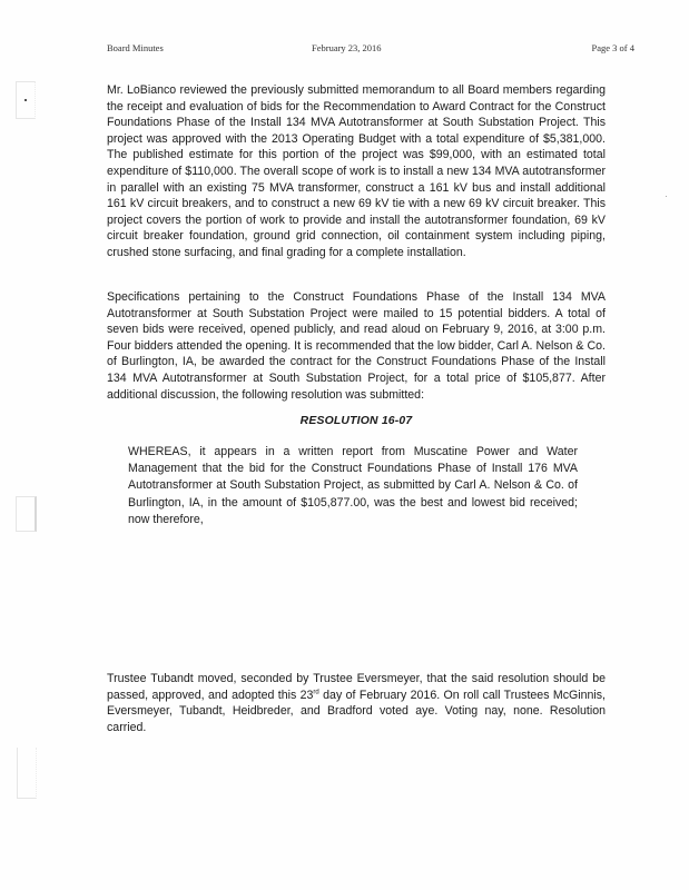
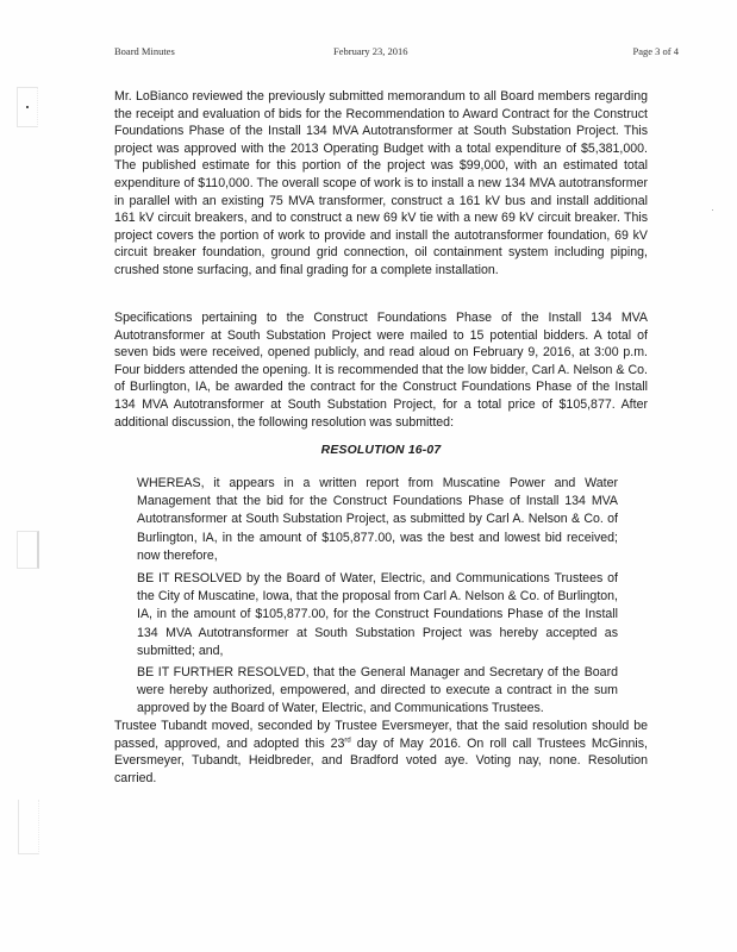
  Board Minutes
  February 23, 2016
  Page 3 of 4
  Mr. LoBianco reviewed the previously submitted memorandum to all Board members regarding the receipt and evaluation of bids for the Recommendation to Award Contract for the Construct Foundations Phase of the Install 134 MVA Autotransformer at South Substation Project. This project was approved with the 2013 Operating Budget with a total expenditure of $5,381,000. The published estimate for this portion of the project was $99,000, with an estimated total expenditure of $110,000. The overall scope of work is to install a new 134 MVA autotransformer in parallel with an existing 75 MVA transformer, construct a 161 kV bus and install additional 161 kV circuit breakers, and to construct a new 69 kV tie with a new 69 kV circuit breaker. This project covers the portion of work to provide and install the autotransformer foundation, 69 kV circuit breaker foundation, ground grid connection, oil containment system including piping, crushed stone surfacing, and final grading for a complete installation.
  Specifications pertaining to the Construct Foundations Phase of the Install 134 MVA Autotransformer at South Substation Project were mailed to 15 potential bidders. A total of seven bids were received, opened publicly, and read aloud on February 9, 2016, at 3:00 p.m. Four bidders attended the opening. It is recommended that the low bidder, Carl A. Nelson & Co. of Burlington, IA, be awarded the contract for the Construct Foundations Phase of the Install 134 MVA Autotransformer at South Substation Project, for a total price of $105,877. After additional discussion, the following resolution was submitted:
  RESOLUTION 16-07
- WHEREAS, it appears in a written report from Muscatine Power and Water Management that the bid for the Construct Foundations Phase of Install 176 MVA Autotransformer at South Substation Project, as submitted by Carl A. Nelson & Co. of Burlington, IA, in the amount of $105,877.00, was the best and lowest bid received; now therefore,
+ WHEREAS, it appears in a written report from Muscatine Power and Water Management that the bid for the Construct Foundations Phase of Install 134 MVA Autotransformer at South Substation Project, as submitted by Carl A. Nelson & Co. of Burlington, IA, in the amount of $105,877.00, was the best and lowest bid received; now therefore,
+ BE IT RESOLVED by the Board of Water, Electric, and Communications Trustees of the City of Muscatine, Iowa, that the proposal from Carl A. Nelson & Co. of Burlington, IA, in the amount of $105,877.00, for the Construct Foundations Phase of the Install 134 MVA Autotransformer at South Substation Project was hereby accepted as submitted; and,
+ BE IT FURTHER RESOLVED, that the General Manager and Secretary of the Board were hereby authorized, empowered, and directed to execute a contract in the sum approved by the Board of Water, Electric, and Communications Trustees.
- Trustee Tubandt moved, seconded by Trustee Eversmeyer, that the said resolution should be passed, approved, and adopted this 23 day of February 2016. On roll call Trustees McGinnis, Eversmeyer, Tubandt, Heidbreder, and Bradford voted aye. Voting nay, none. Resolution carried.
+ Trustee Tubandt moved, seconded by Trustee Eversmeyer, that the said resolution should be passed, approved, and adopted this 23 day of May 2016. On roll call Trustees McGinnis, Eversmeyer, Tubandt, Heidbreder, and Bradford voted aye. Voting nay, none. Resolution carried.
